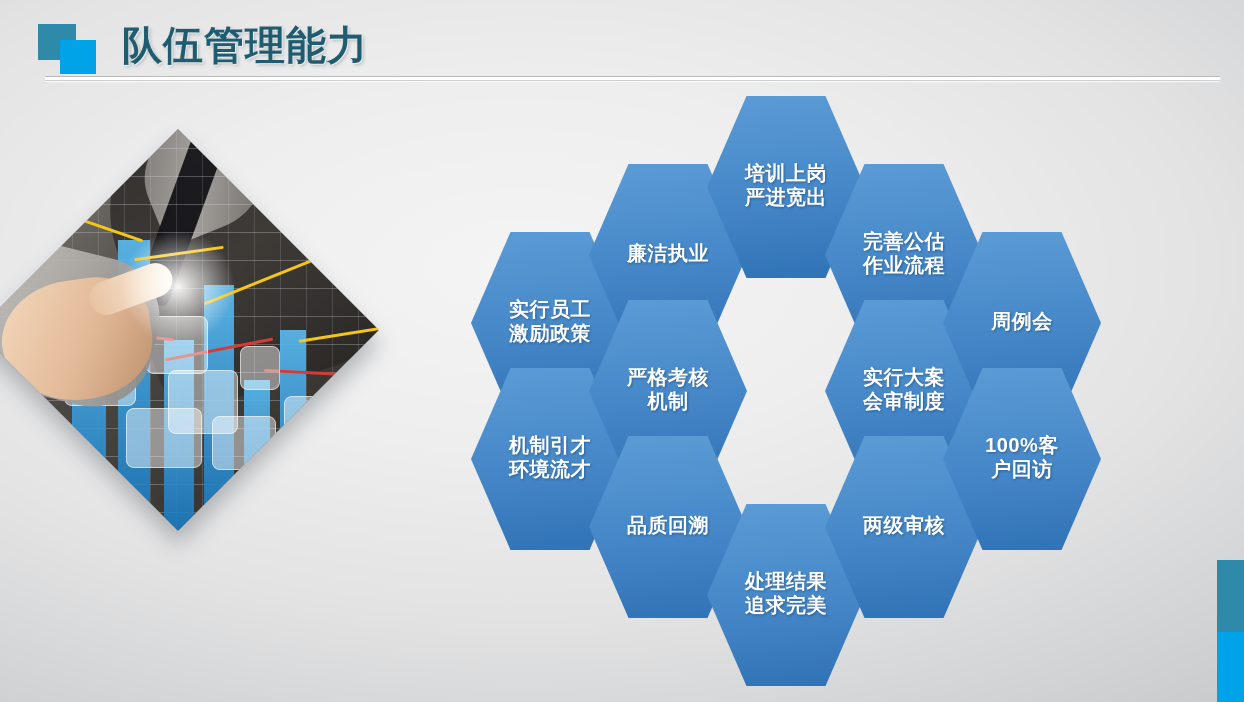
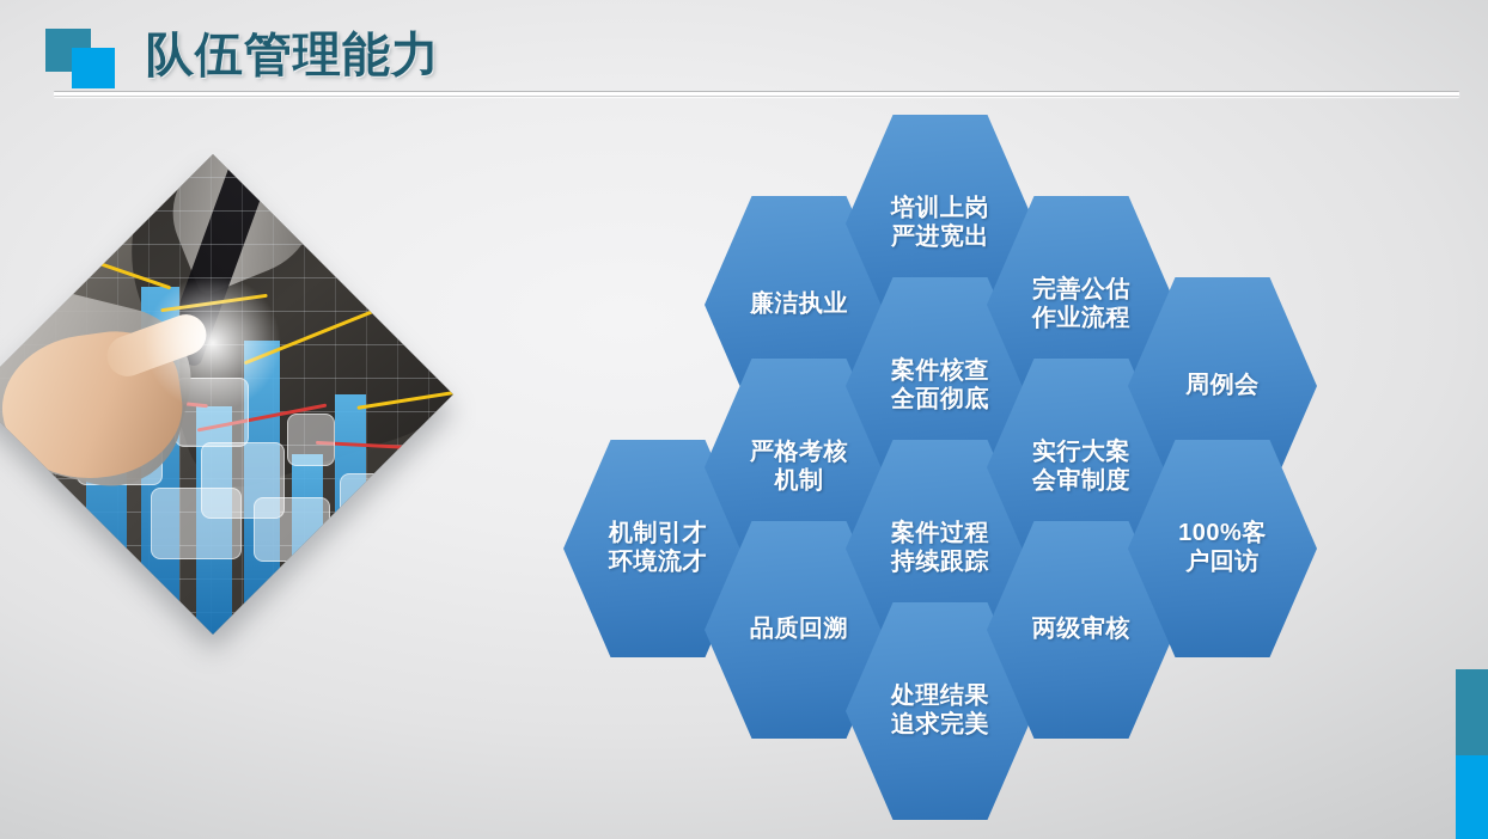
  队伍管理能力
- 实行员工
- 激励政策
  机制引才
  环境流才
  廉洁执业
  严格考核
  机制
  品质回溯
  培训上岗
  严进宽出
+ 案件核查
+ 全面彻底
+ 案件过程
+ 持续跟踪
  处理结果
  追求完美
  完善公估
  作业流程
  实行大案
  会审制度
  两级审核
  周例会
  100%客
  户回访
